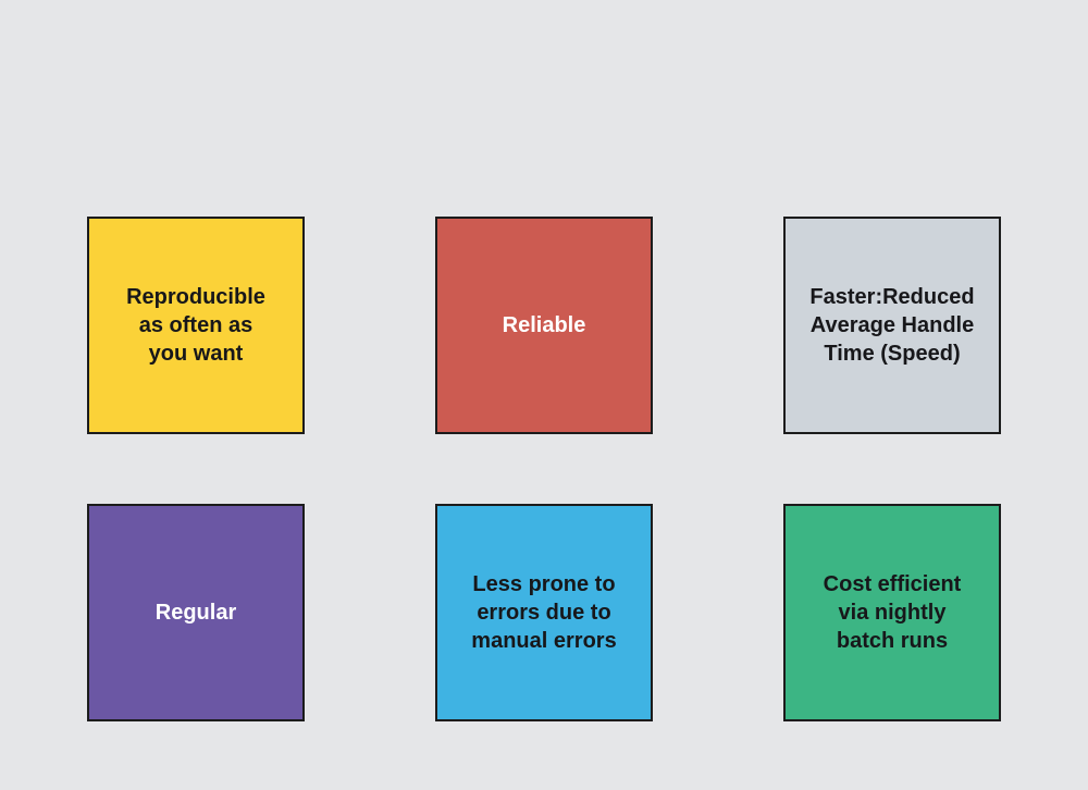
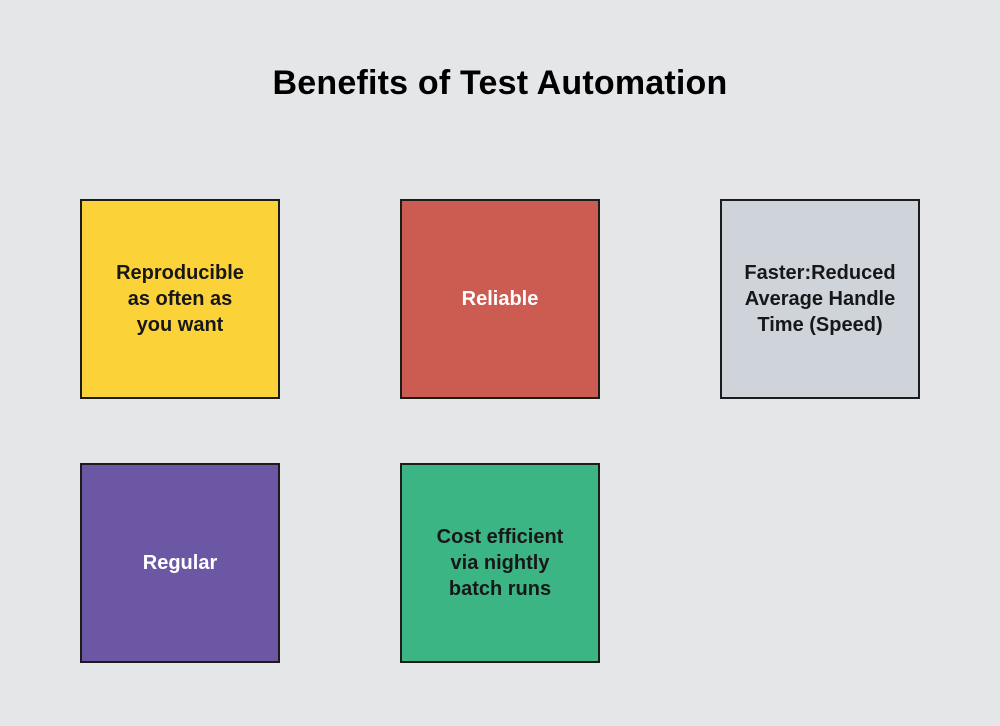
+ Benefits of Test Automation
  Reproducible
  as often as
  you want
  Reliable
  Faster:Reduced
  Average Handle
  Time (Speed)
  Regular
- Less prone to
- errors due to
- manual errors
  Cost efficient
  via nightly
  batch runs
